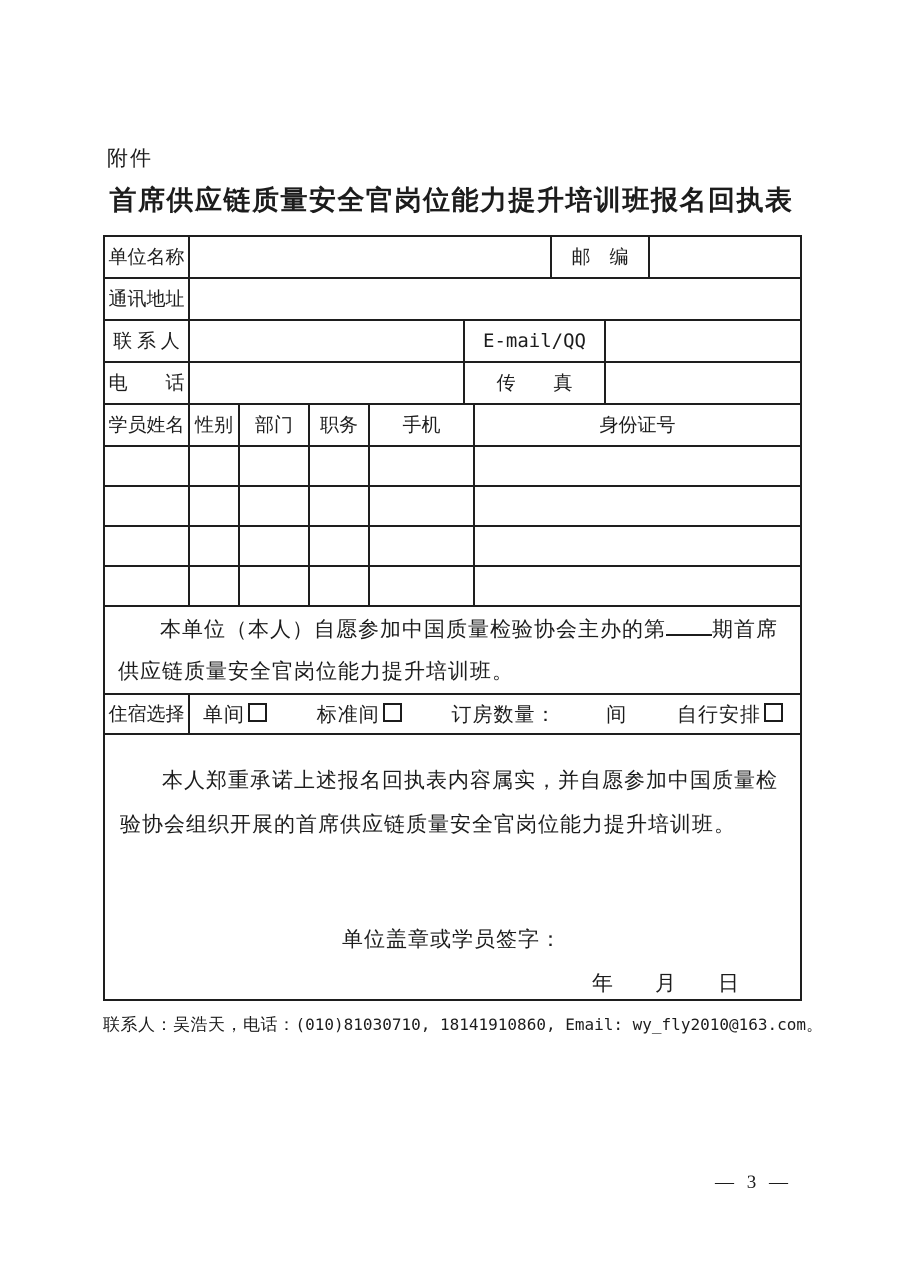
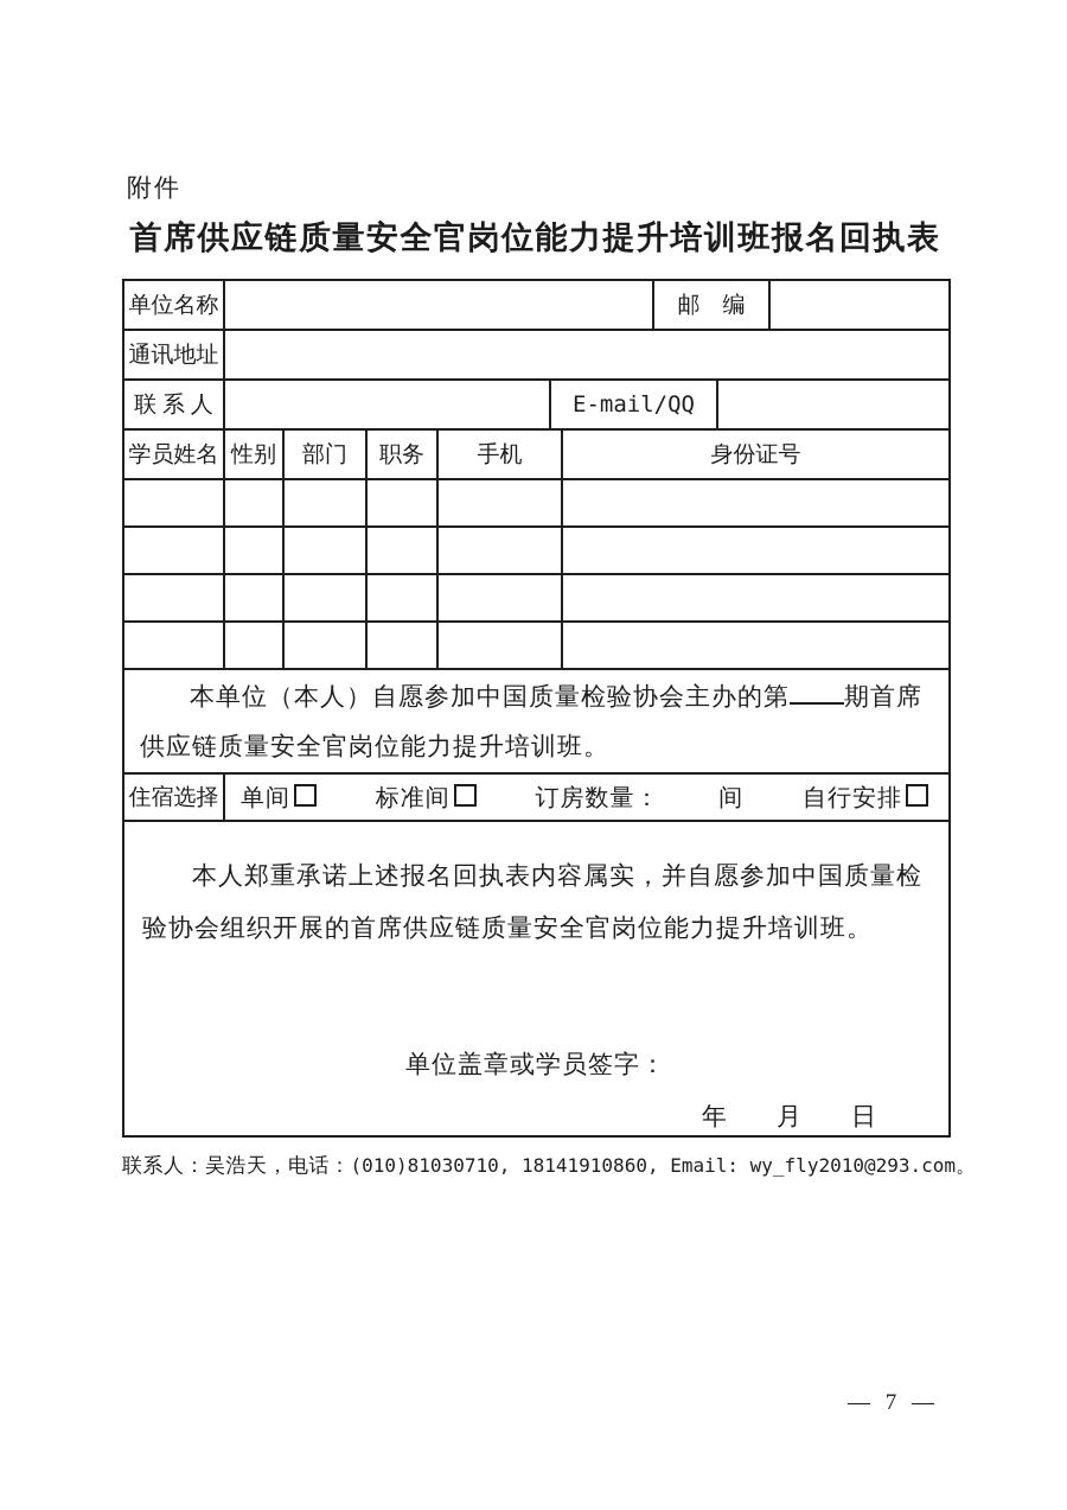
  附件
  首席供应链质量安全官岗位能力提升培训班报名回执表
  单位名称		邮 编
  通讯地址
  联 系 人		E-mail/QQ
- 电 话		传 真
  学员姓名	性别	部门	职务	手机	身份证号
  本单位（本人）自愿参加中国质量检验协会主办的第 期首席 供应链质量安全官岗位能力提升培训班。
  住宿选择	单间 标准间 订房数量： 间 自行安排
  本人郑重承诺上述报名回执表内容属实，并自愿参加中国质量检 验协会组织开展的首席供应链质量安全官岗位能力提升培训班。 单位盖章或学员签字： 年 月 日
- 联系人：吴浩天，电话：(010)81030710, 18141910860, Email: wy_fly2010@163.com。
+ 联系人：吴浩天，电话：(010)81030710, 18141910860, Email: wy_fly2010@293.com。
- — 3 —
+ — 7 —
